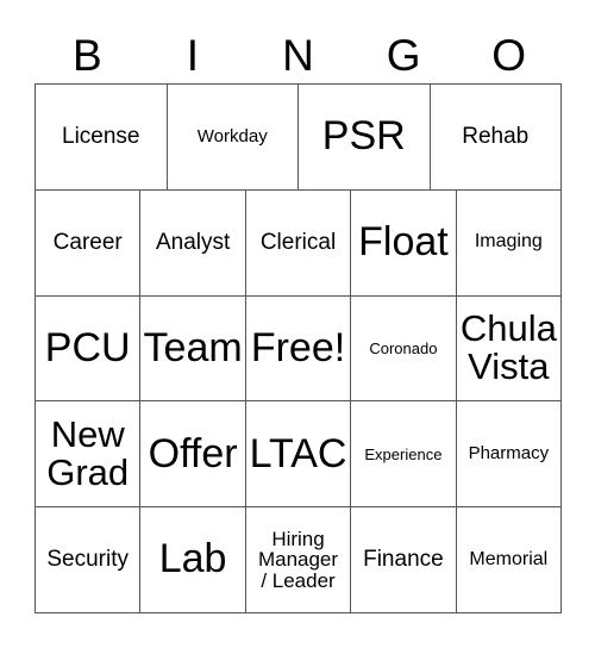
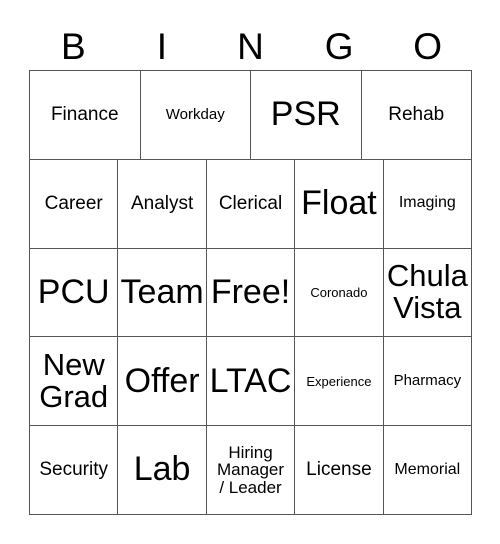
  B
  I
  N
  G
  O
- License
+ Finance
  Workday
  PSR
  Rehab
  Career
  Analyst
  Clerical
  Float
  Imaging
  PCU
  Team
  Free!
  Coronado
  Chula
  Vista
  New
  Grad
  Offer
  LTAC
  Experience
  Pharmacy
  Security
  Lab
  Hiring
  Manager
  / Leader
- Finance
+ License
  Memorial
